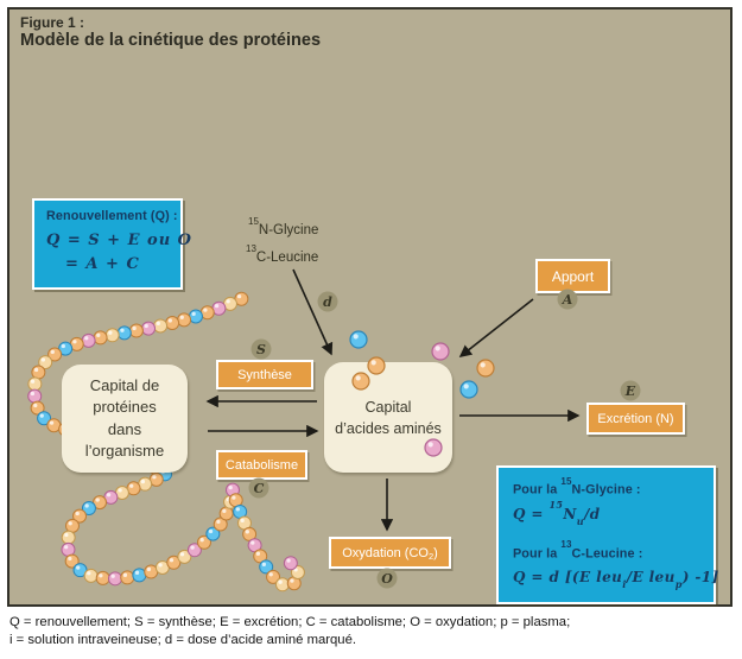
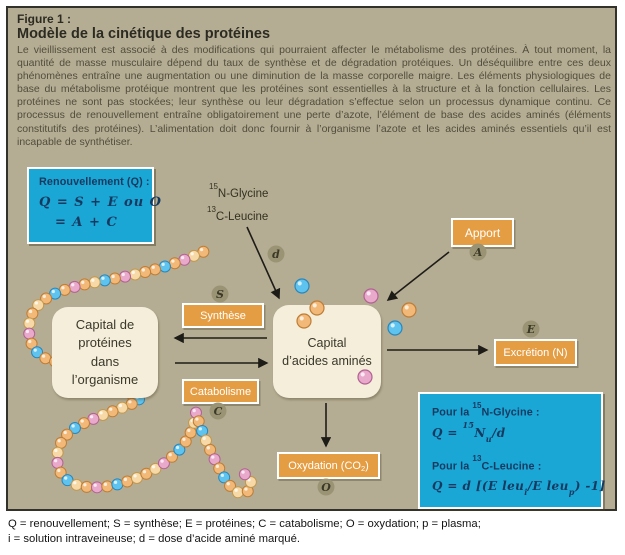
  Figure 1 :
  Modèle de la cinétique des protéines
+ Le vieillissement est associé à des modifications qui pourraient affecter le métabolisme des protéines. À tout moment, la quantité de masse musculaire dépend du taux de synthèse et de dégradation protéiques. Un déséquilibre entre ces deux phénomènes entraîne une augmentation ou une diminution de la masse corporelle maigre. Les éléments physiologiques de base du métabolisme protéique montrent que les protéines sont essentielles à la structure et à la fonction cellulaires. Les protéines ne sont pas stockées; leur synthèse ou leur dégradation s’effectue selon un processus dynamique continu. Ce processus de renouvellement entraîne obligatoirement une perte d’azote, l’élément de base des acides aminés (éléments constitutifs des protéines). L’alimentation doit donc fournir à l’organisme l’azote et les acides aminés essentiels qu’il est incapable de synthétiser.
  Renouvellement (Q) :
  Q = S + E ou
  = A + C
  15N-Glycine
  13C-Leucine
  Capital de
  protéines
  dans
  l’organisme
  Capital
  d’acides aminés
  Apport
  Synthèse
  Catabolisme
  Excrétion (N)
  Oxydation (CO
  2
  )
  Pour la 15N-Glycine :
  Q = 15Nu/d
  Pour la 13C-Leucine :
  Q = d [(E leui/E leup) -1]
  d
  S
  A
  E
  C
  O
- Q = renouvellement; S = synthèse; E = excrétion; C = catabolisme; O = oxydation; p = plasma;
+ Q = renouvellement; S = synthèse; E = protéines; C = catabolisme; O = oxydation; p = plasma;
  i = solution intraveineuse; d = dose d’acide aminé marqué.
